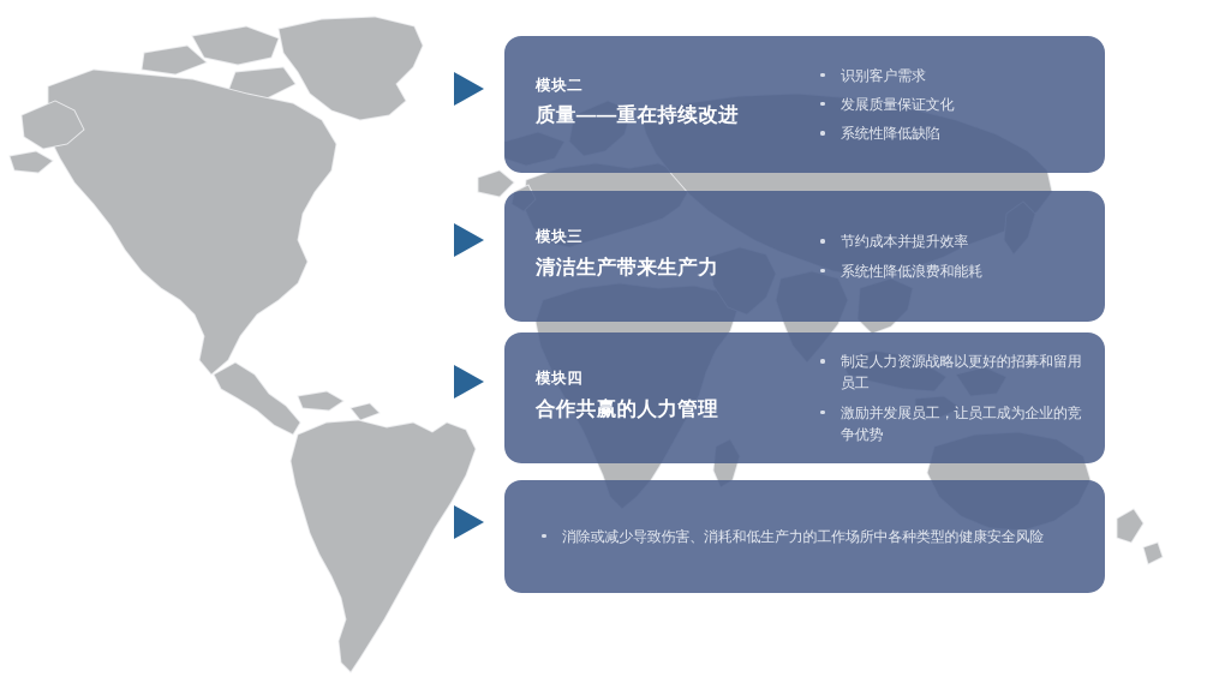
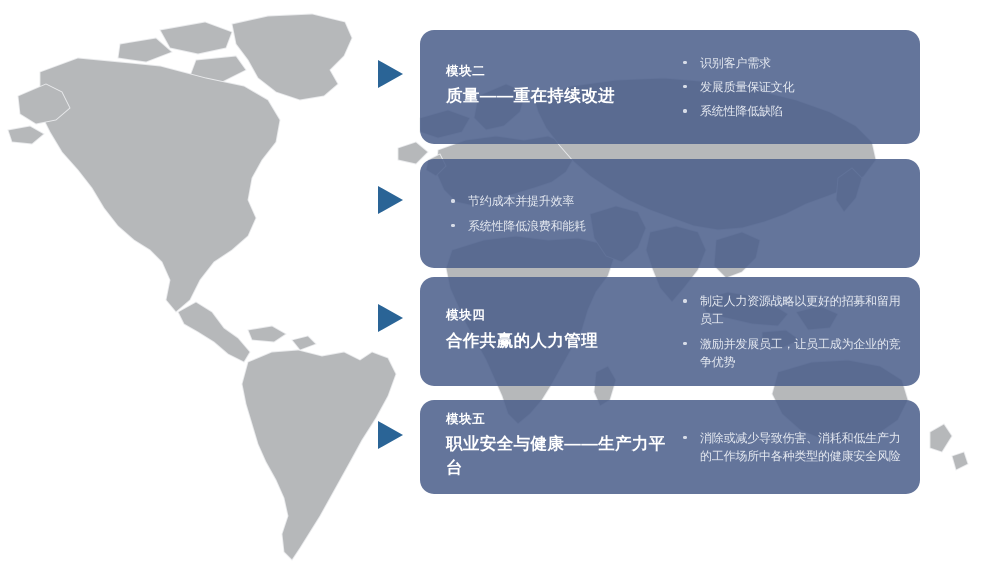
  模块二
  质量——重在持续改进
  识别客户需求
  发展质量保证文化
  系统性降低缺陷
- 模块三
- 清洁生产带来生产力
  节约成本并提升效率
  系统性降低浪费和能耗
  模块四
  合作共赢的人力管理
  制定人力资源战略以更好的招募和留用员工
  激励并发展员工，让员工成为企业的竞争优势
+ 模块五
+ 职业安全与健康——生产力平台
  消除或减少导致伤害、消耗和低生产力的工作场所中各种类型的健康安全风险
